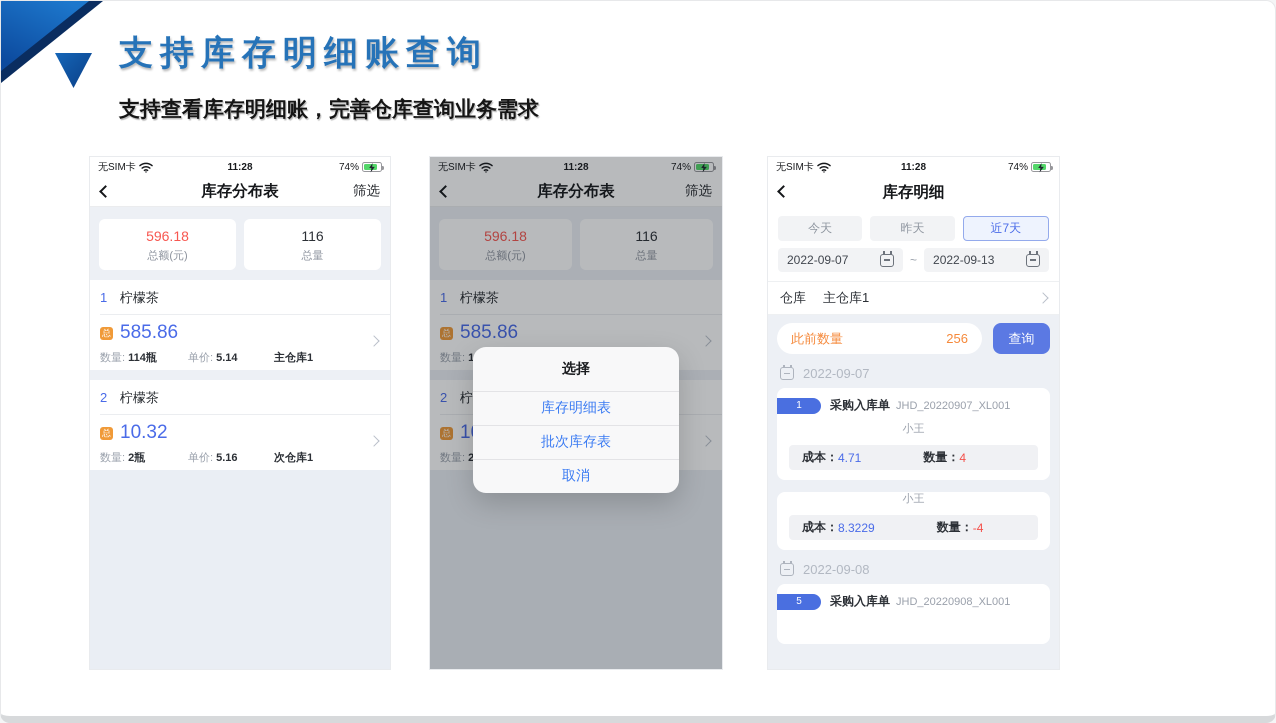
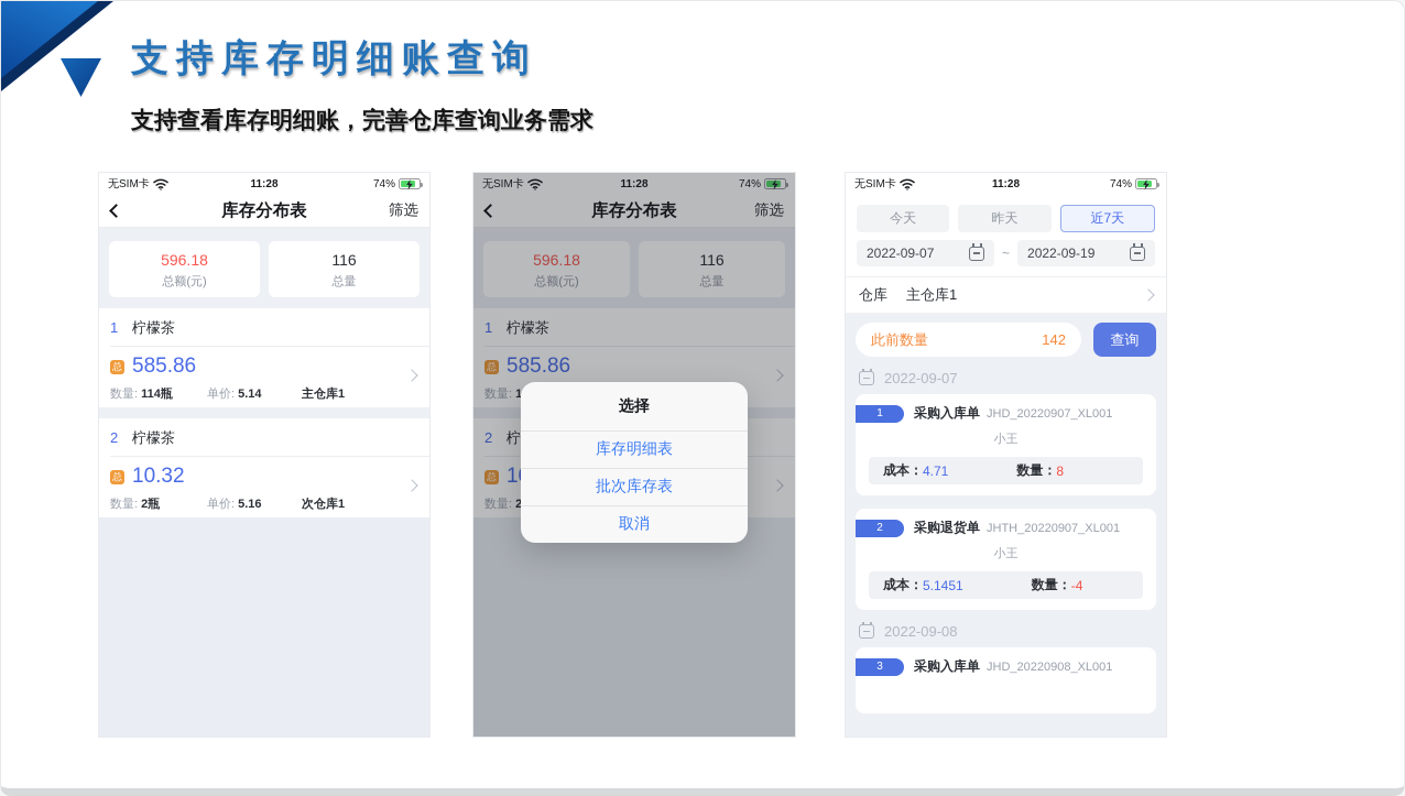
  支持库存明细账查询
  支持查看库存明细账，完善仓库查询业务需求
  无SIM卡
  11:28
  74%
  库存分布表
  筛选
  596.18
  总额(元)
  116
  总量
  1 柠檬茶
  总 585.86
  数量: 114瓶
  单价: 5.14
  主仓库1
  2 柠檬茶
  总 10.32
  数量: 2瓶
  单价: 5.16
  次仓库1
  无SIM卡
  11:28
  74%
  库存分布表
  筛选
  596.18
  总额(元)
  116
  总量
  1 柠檬茶
  总 585.86
  数量: 2
  选择
  库存明细表
  批次库存表
  取消
  无SIM卡
  11:28
  74%
- 库存明细
  今天
  昨天
  近7天
  2022-09-07
  ~
- 2022-09-13
+ 2022-09-19
  仓库
  主仓库1
  此前数量
- 256
+ 142
  查询
  2022-09-07
  1
  采购入库单
  JHD_20220907_XL001
  小王
  成本：
  4.71
  数量：
- 4
+ 8
+ 2
+ 采购退货单
+ JHTH_20220907_XL001
  小王
  成本：
- 8.3229
+ 5.1451
  数量：
  -4
  2022-09-08
- 5
+ 3
  采购入库单
  JHD_20220908_XL001
